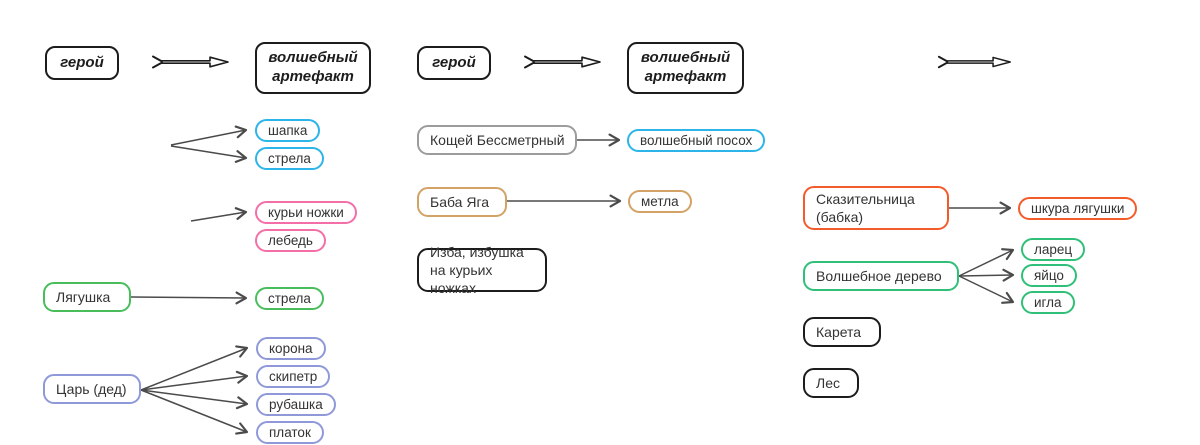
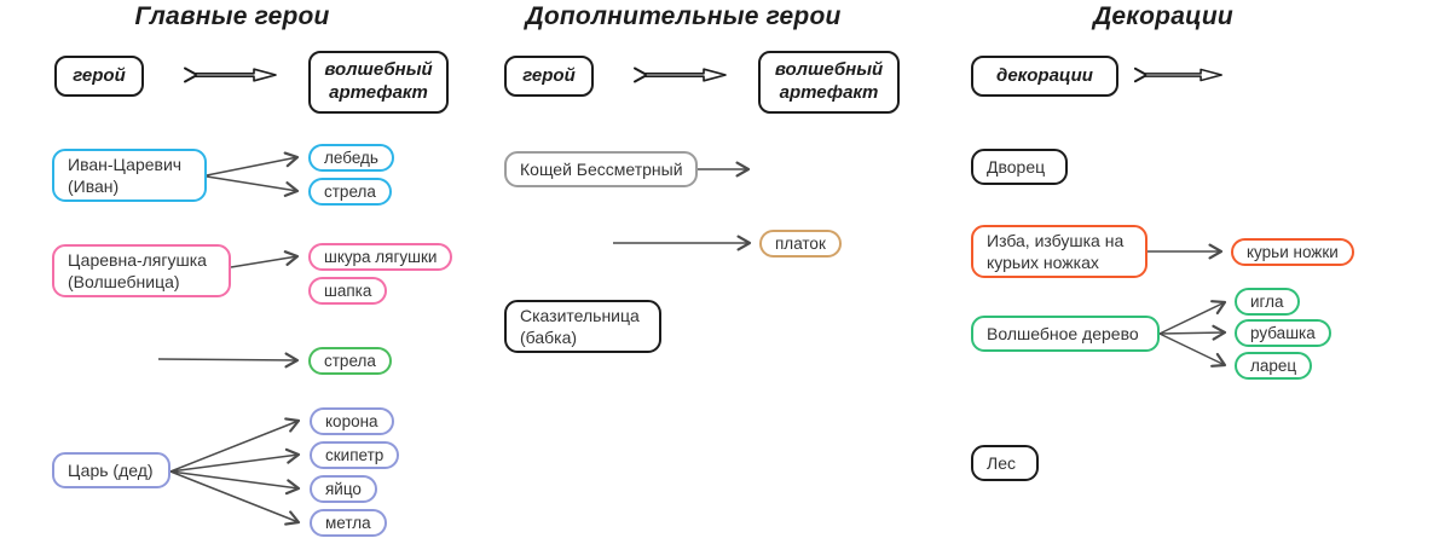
+ Главные герои
+ Дополнительные герои
+ Декорации
  герой
  волшебный артефакт
  герой
  волшебный артефакт
+ декорации
+ Иван-Царевич (Иван)
- шапка
+ лебедь
  стрела
+ Царевна-лягушка (Волшебница)
- курьи ножки
+ шкура лягушки
- лебедь
+ шапка
- Лягушка
  стрела
  Царь (дед)
  корона
  скипетр
- рубашка
+ яйцо
- платок
+ метла
  Кощей Бессметрный
- волшебный посох
- Баба Яга
- метла
+ платок
- Изба, избушка на курьих ножках
+ Сказительница (бабка)
+ Дворец
- Сказительница (бабка)
+ Изба, избушка на курьих ножках
- шкура лягушки
+ курьи ножки
  Волшебное дерево
- ларец
+ игла
- яйцо
+ рубашка
- игла
+ ларец
- Карета
  Лес
